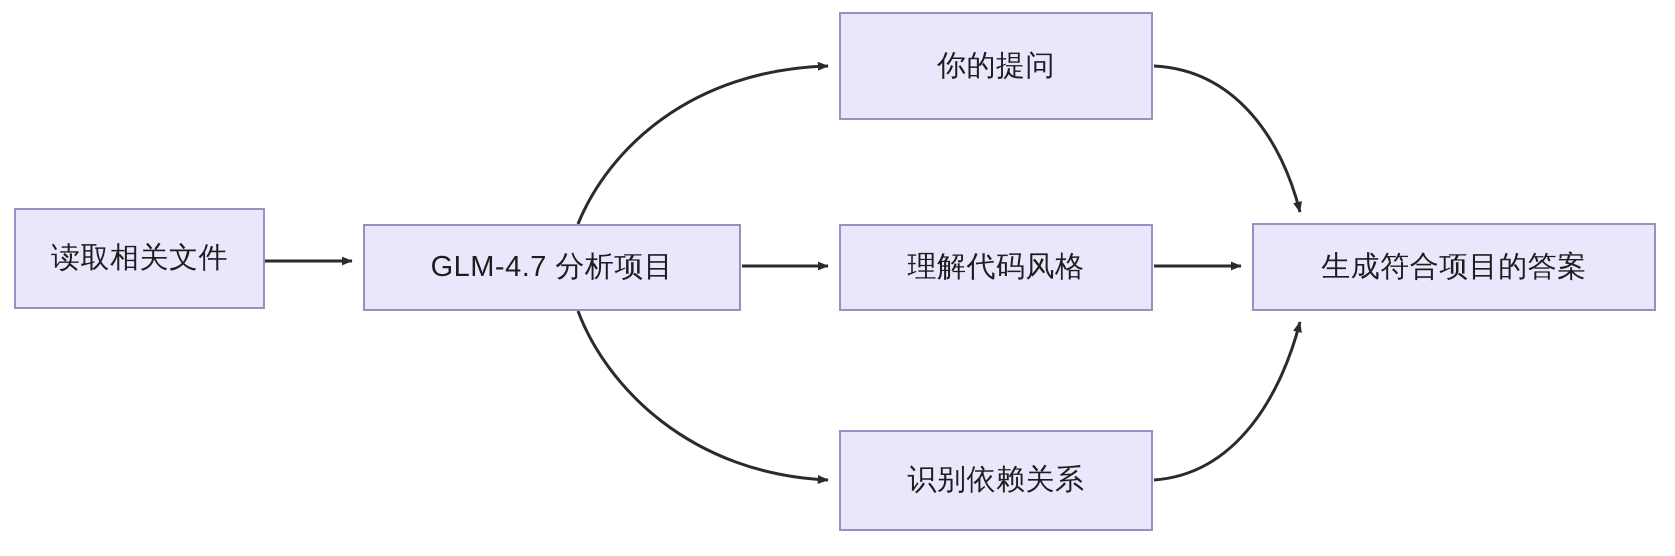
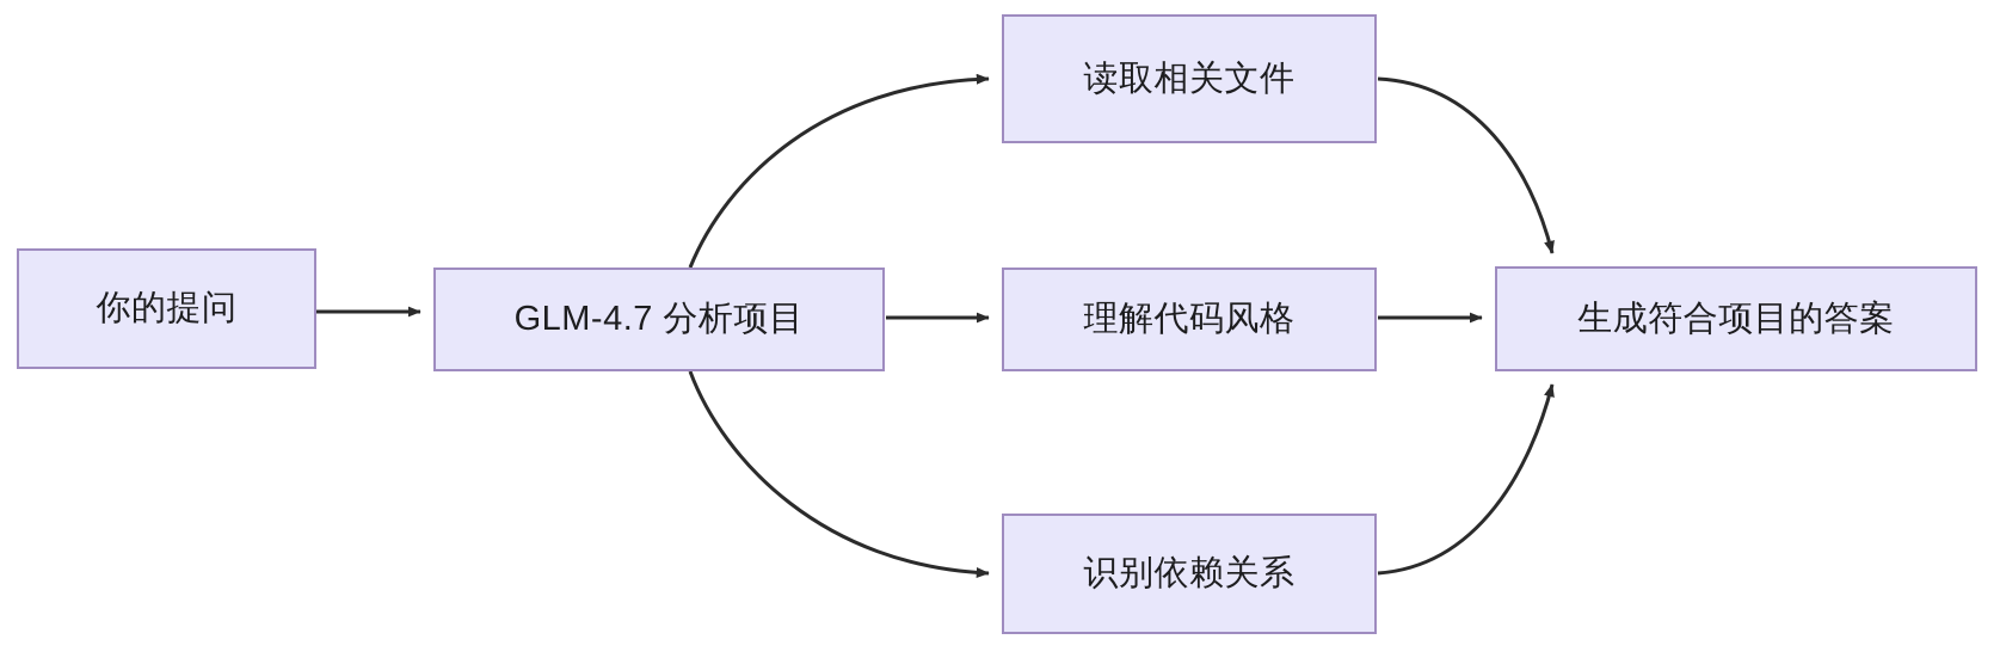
- 读取相关文件
+ 你的提问
  GLM-4.7 分析项目
- 你的提问
+ 读取相关文件
  理解代码风格
  识别依赖关系
  生成符合项目的答案
